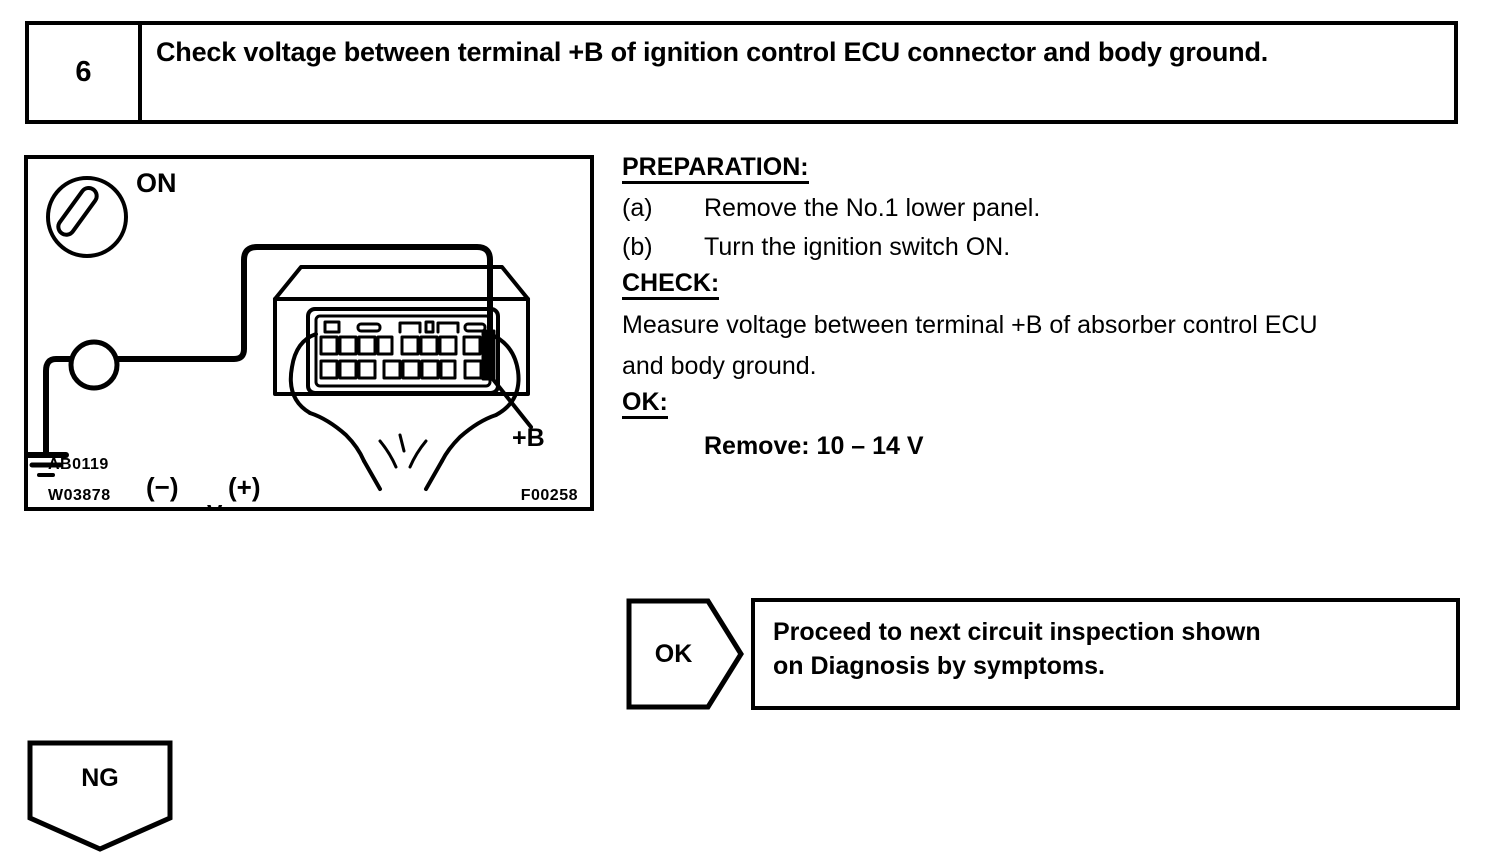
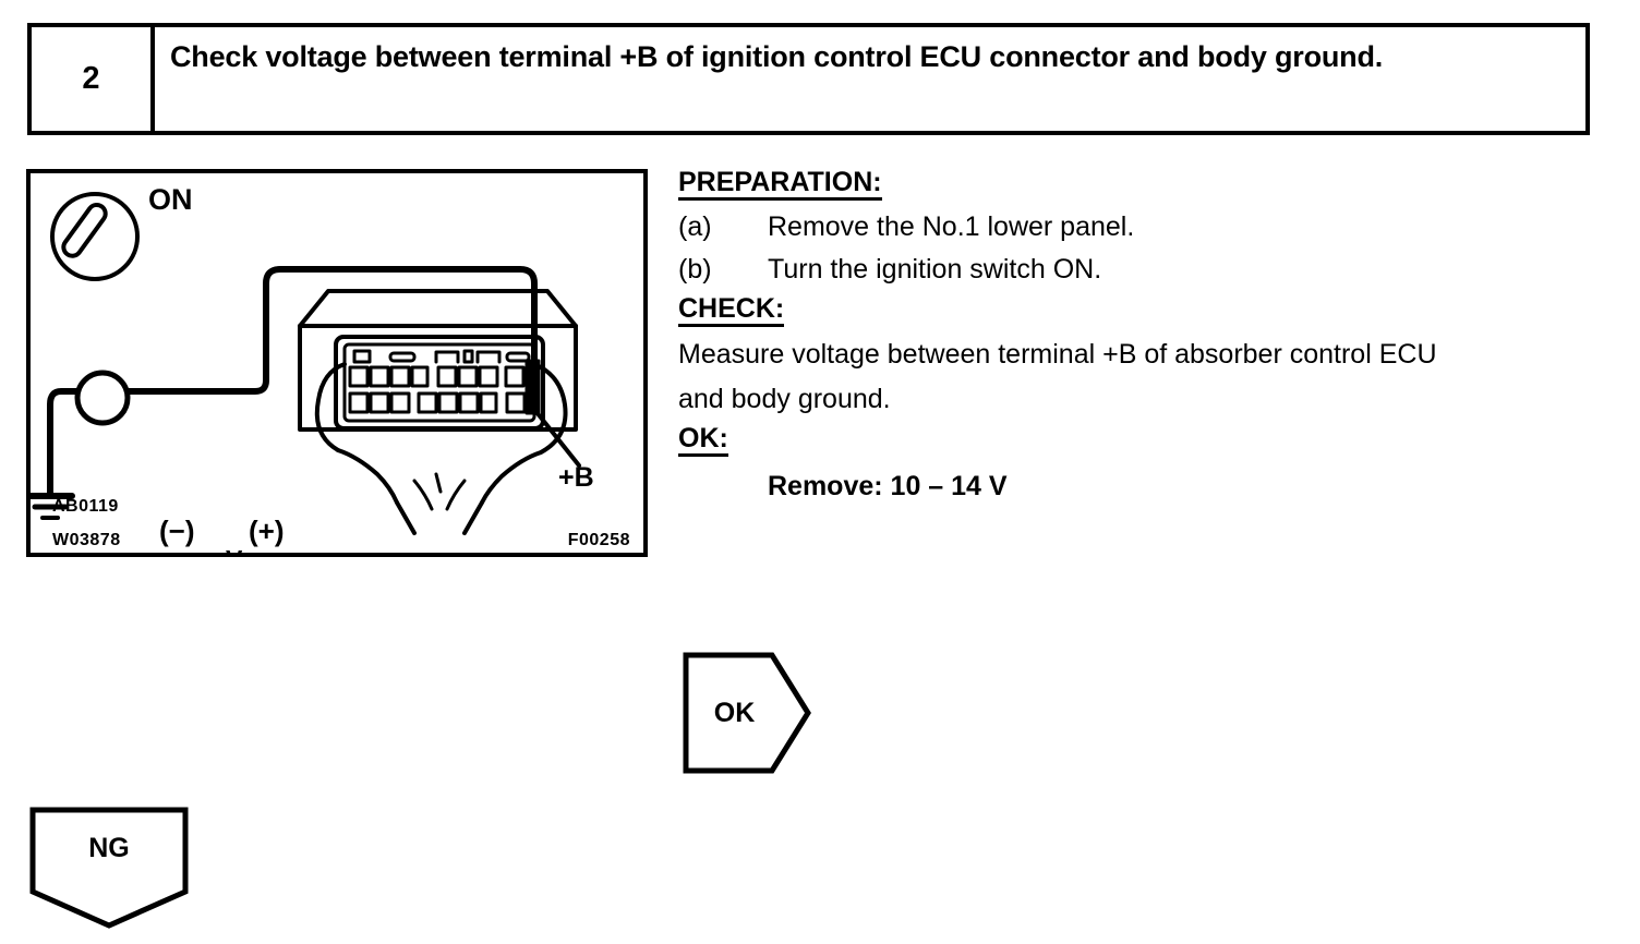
- 6
+ 2
  Check voltage between terminal +B of ignition control ECU connector and body ground.
  ON
  +B
  (−)
  (+)
  AB0119
  W03878
  F00258
  PREPARATION:
  (a) Remove the No.1 lower panel.
  (b) Turn the ignition switch ON.
  CHECK:
  Measure voltage between terminal +B of absorber control ECU
  and body ground.
  OK:
  Remove: 10 – 14 V
  OK
- Proceed to next circuit inspection shown
- on Diagnosis by symptoms.
  NG
